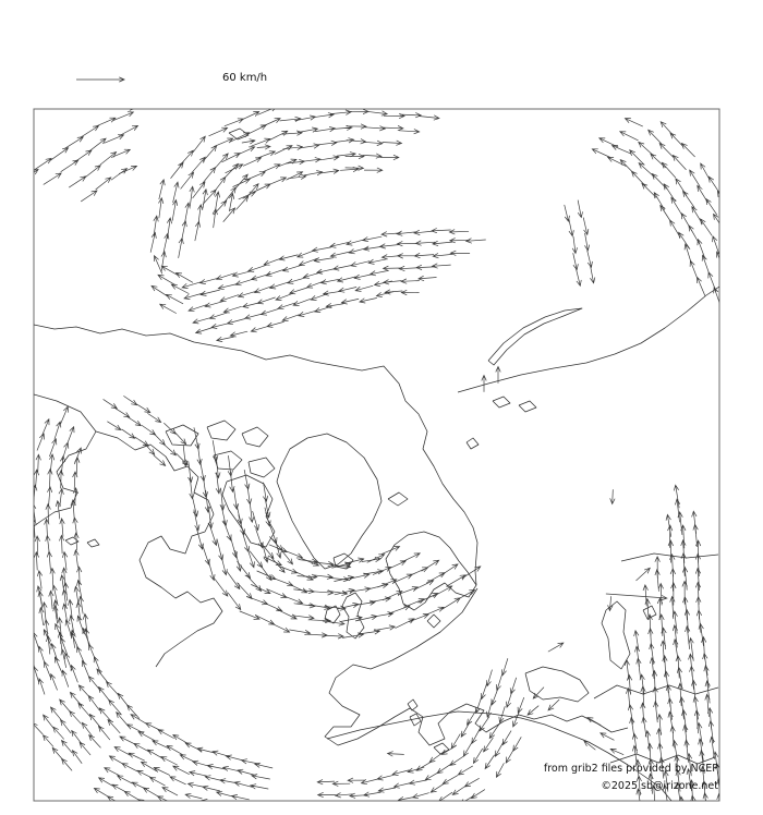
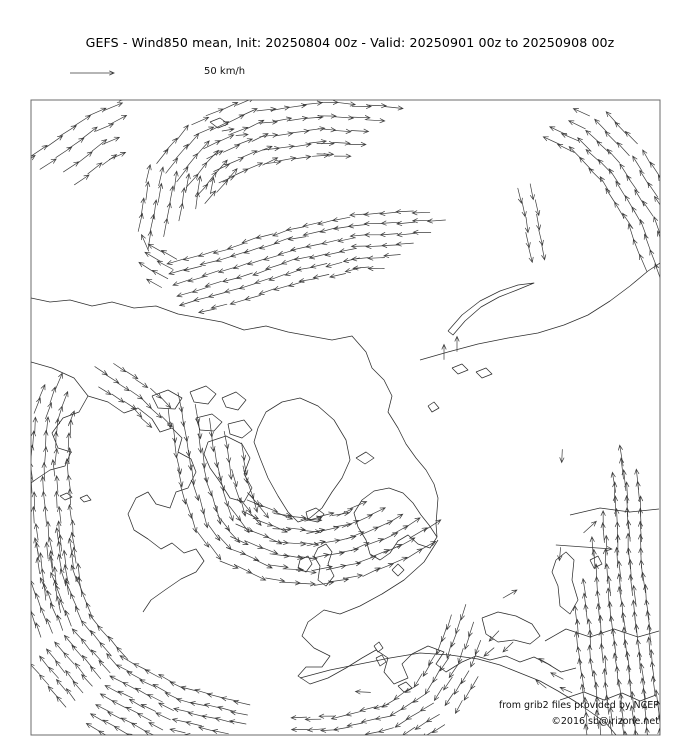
+ GEFS - Wind850 mean, Init: 20250804 00z - Valid: 20250901 00z to 20250908 00z
- 60 km/h
+ 50 km/h
  from grib2 files provided by NCEP
- ©2025 sb@irizone.net
+ ©2016 sb@irizone.net
